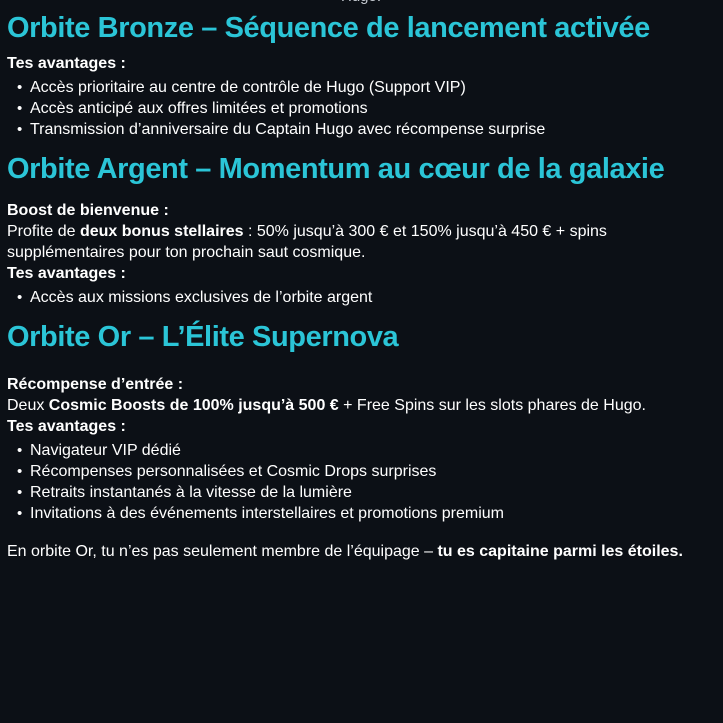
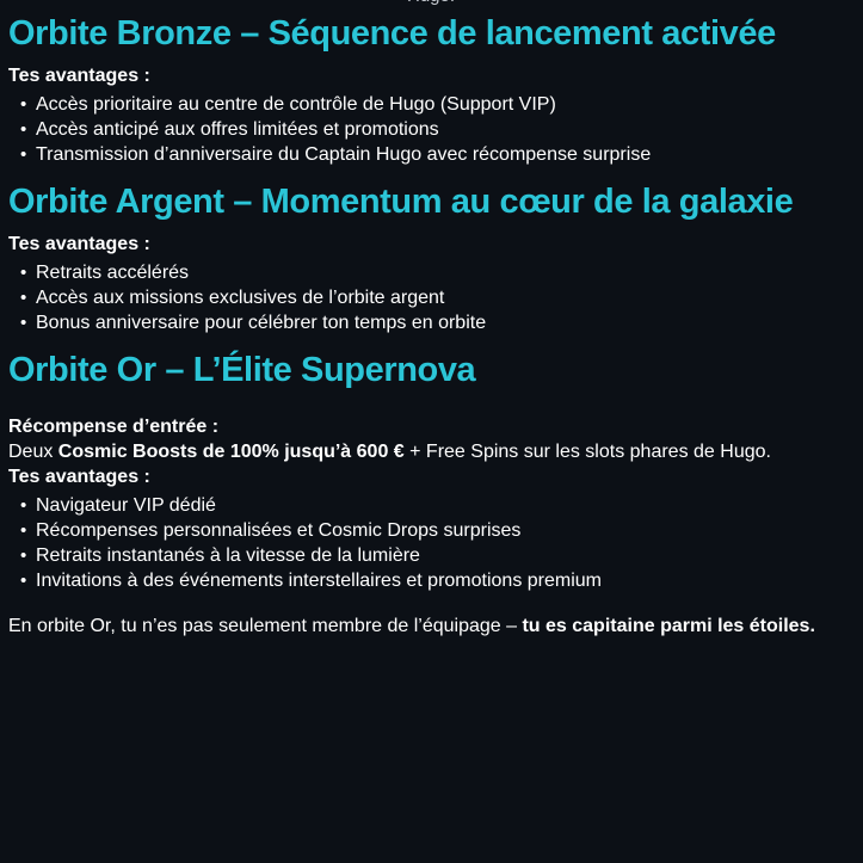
  Orbite Bronze – Séquence de lancement activée
  Tes avantages :
  Accès prioritaire au centre de contrôle de Hugo (Support VIP)
  Accès anticipé aux offres limitées et promotions
  Transmission d’anniversaire du Captain Hugo avec récompense surprise
  Orbite Argent – Momentum au cœur de la galaxie
- Boost de bienvenue :
- Profite de deux bonus stellaires : 50% jusqu’à 300 € et 150% jusqu’à 450 € + spins supplémentaires pour ton prochain saut cosmique.
  Tes avantages :
+ Retraits accélérés
  Accès aux missions exclusives de l’orbite argent
+ Bonus anniversaire pour célébrer ton temps en orbite
  Orbite Or – L’Élite Supernova
  Récompense d’entrée :
- Deux Cosmic Boosts de 100% jusqu’à 500 € + Free Spins sur les slots phares de Hugo.
+ Deux Cosmic Boosts de 100% jusqu’à 600 € + Free Spins sur les slots phares de Hugo.
  Tes avantages :
  Navigateur VIP dédié
  Récompenses personnalisées et Cosmic Drops surprises
  Retraits instantanés à la vitesse de la lumière
  Invitations à des événements interstellaires et promotions premium
  En orbite Or, tu n’es pas seulement membre de l’équipage – tu es capitaine parmi les étoiles.
